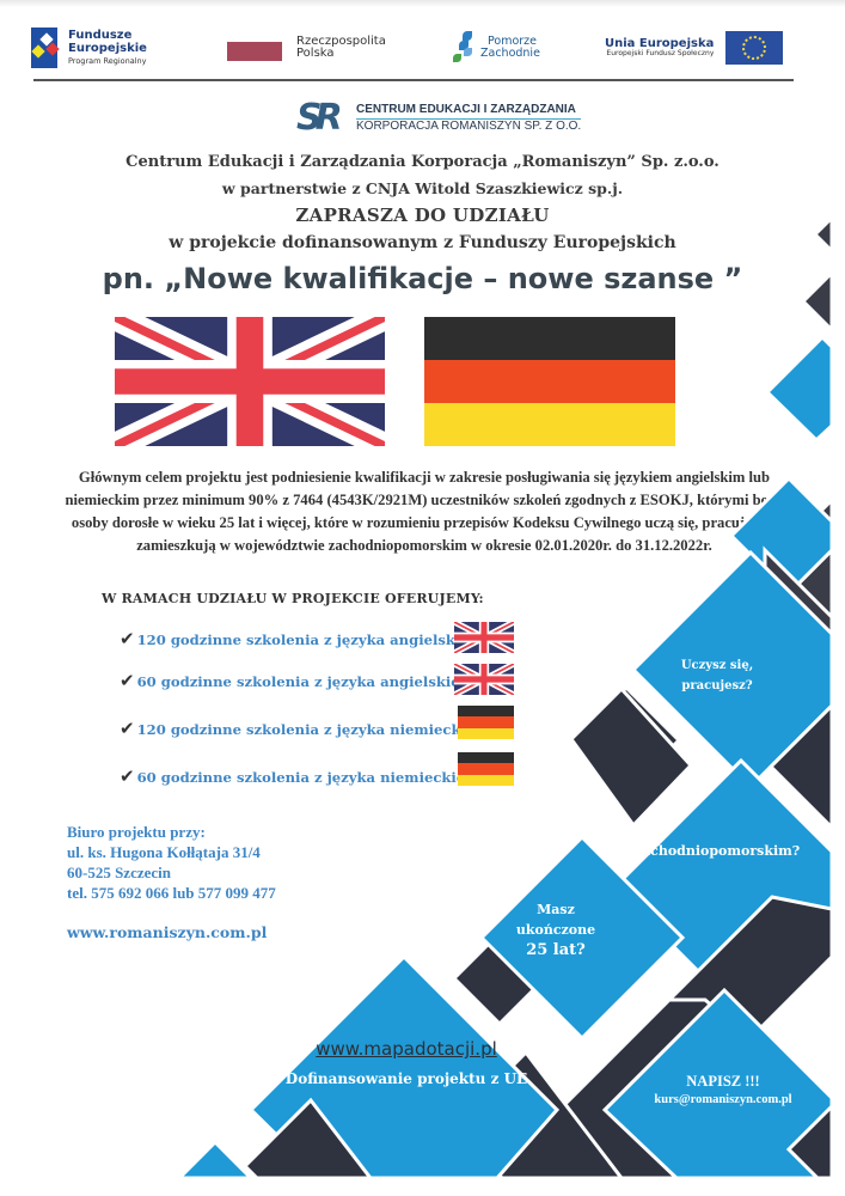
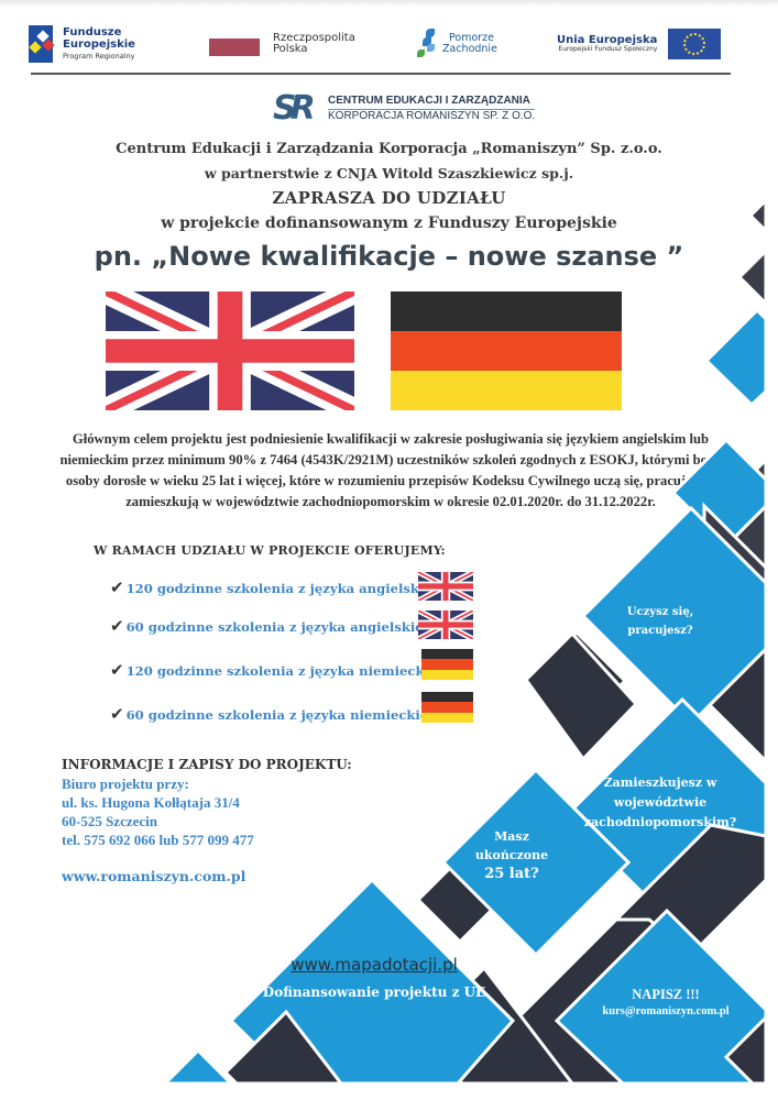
  Fundusze
  Europejskie
  Program Regionalny
  Rzeczpospolita
  Polska
  Pomorze
  Zachodnie
  Unia Europejska
  SR
  CENTRUM EDUKACJI I ZARZĄDZANIA
  KORPORACJA ROMANISZYN SP. Z O.O.
  Centrum Edukacji i Zarządzania Korporacja „Romaniszyn” Sp. z.o.o.
  w partnerstwie z CNJA Witold Szaszkiewicz sp.j.
  ZAPRASZA DO UDZIAŁU
- w projekcie dofinansowanym z Funduszy Europejskich
+ w projekcie dofinansowanym z Funduszy Europejskie
  pn. „Nowe kwalifikacje – nowe szanse ”
  Głównym celem projektu jest podniesienie kwalifikacji w zakresie posługiwania się językiem angielskim lub niemieckim przez minimum 90% z 7464 (4543K/2921M) uczestników szkoleń zgodnych z ESOKJ, którymi bę osoby dorosłe w wieku 25 lat i więcej, które w rozumieniu przepisów Kodeksu Cywilnego uczą się, pracu zamieszkują w województwie zachodniopomorskim w okresie 02.01.2020r. do 31.12.2022r.
  Uczysz się,
  pracujesz?
+ Zamieszkujesz w
+ województwie
  zachodniopomorskim?
  Masz
  ukończone
  25 lat?
  www.mapadotacji.pl
  Dofinansowanie projektu z UE
  NAPISZ !!!
  kurs@romaniszyn.com.pl
  W RAMACH UDZIAŁU W PROJEKCIE OFERUJEMY:
  ✔
  120 godzinne szkolenia z języka angielsk
  ✔
  60 godzinne szkolenia z języka angielski
  ✔
  120 godzinne szkolenia z języka niemieck
  ✔
  60 godzinne szkolenia z języka niemiecki
+ INFORMACJE I ZAPISY DO PROJEKTU:
  Biuro projektu przy:
  ul. ks. Hugona Kołłątaja 31/4
  60-525 Szczecin
  tel. 575 692 066 lub 577 099 477
  www.romaniszyn.com.pl
